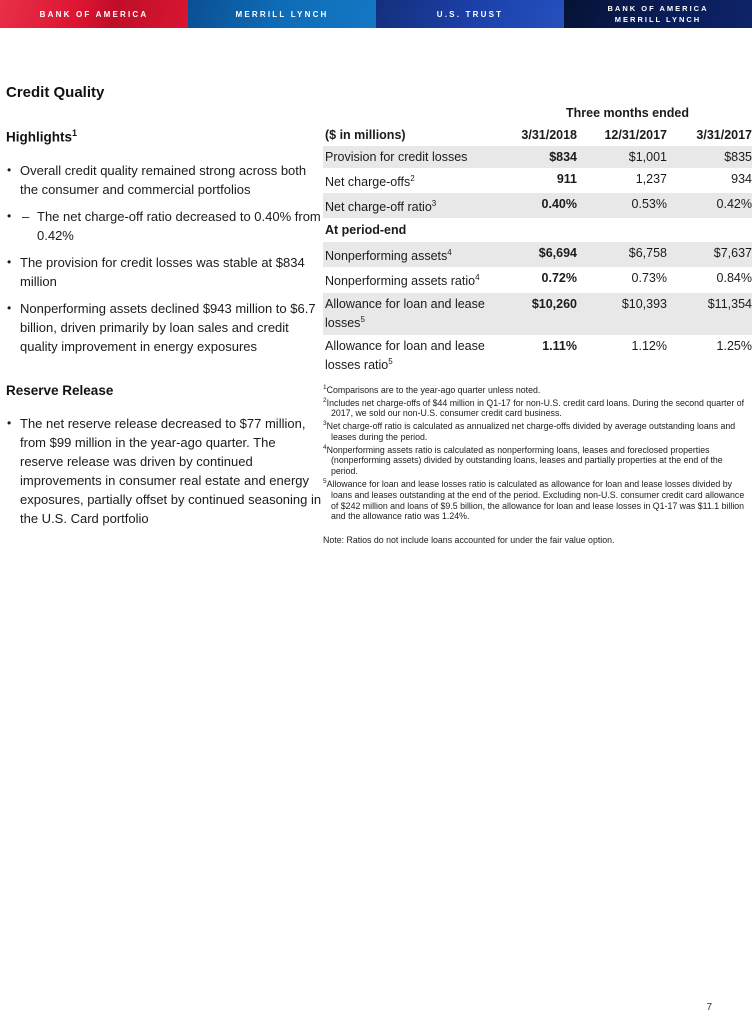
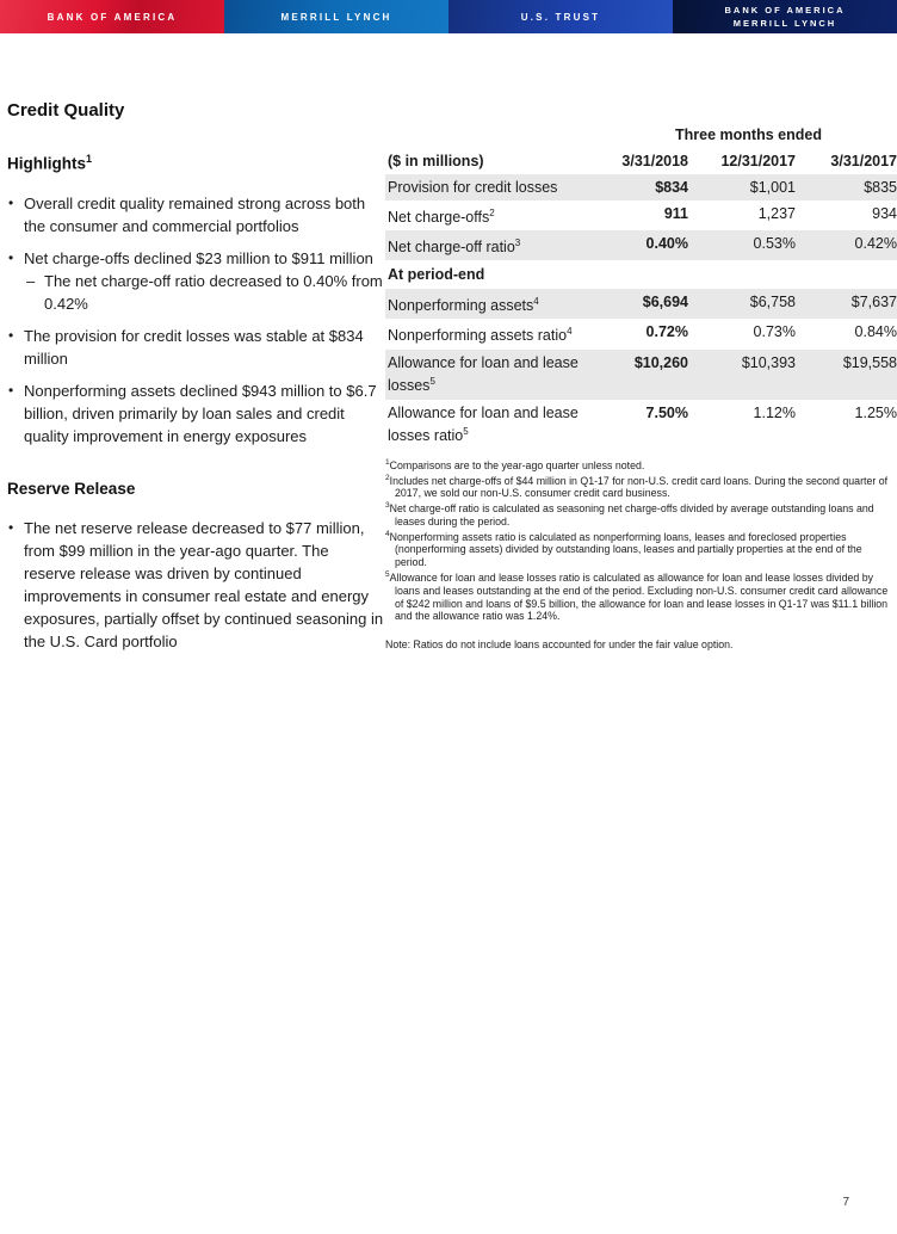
  BANK OF AMERICA
  MERRILL LYNCH
  U.S. TRUST
  BANK OF AMERICA
  MERRILL LYNCH
  Credit Quality
  Highlights1
  Overall credit quality remained strong across both the consumer and commercial portfolios
+ Net charge-offs declined $23 million to $911 million
  The net charge-off ratio decreased to 0.40% from 0.42%
  The provision for credit losses was stable at $834 million
  Nonperforming assets declined $943 million to $6.7 billion, driven primarily by loan sales and credit quality improvement in energy exposures
  Reserve Release
  The net reserve release decreased to $77 million, from $99 million in the year-ago quarter. The reserve release was driven by continued improvements in consumer real estate and energy exposures, partially offset by continued seasoning in the U.S. Card portfolio
  Three months ended
  ($ in millions)	3/31/2018	12/31/2017	3/31/2017
  Provision for credit losses	$834	$1,001	$835
  Net charge-offs2	911	1,237	934
  Net charge-off ratio3	0.40%	0.53%	0.42%
  At period-end
  Nonperforming assets4	$6,694	$6,758	$7,637
  Nonperforming assets ratio4	0.72%	0.73%	0.84%
- Allowance for loan and lease losses5	$10,260	$10,393	$11,354
+ Allowance for loan and lease losses5	$10,260	$10,393	$19,558
- Allowance for loan and lease losses ratio5	1.11%	1.12%	1.25%
+ Allowance for loan and lease losses ratio5	7.50%	1.12%	1.25%
  Comparisons are to the year-ago quarter unless noted.
  Includes net charge-offs of $44 million in Q1-17 for non-U.S. credit card loans. During the second quarter of 2017, we sold our non-U.S. consumer credit card business.
- Net charge-off ratio is calculated as annualized net charge-offs divided by average outstanding loans and leases during the period.
+ Net charge-off ratio is calculated as seasoning net charge-offs divided by average outstanding loans and leases during the period.
  Nonperforming assets ratio is calculated as nonperforming loans, leases and foreclosed properties (nonperforming assets) divided by outstanding loans, leases and partially properties at the end of the period.
  Allowance for loan and lease losses ratio is calculated as allowance for loan and lease losses divided by loans and leases outstanding at the end of the period. Excluding non-U.S. consumer credit card allowance of $242 million and loans of $9.5 billion, the allowance for loan and lease losses in Q1-17 was $11.1 billion and the allowance ratio was 1.24%.
  Note: Ratios do not include loans accounted for under the fair value option.
  7
